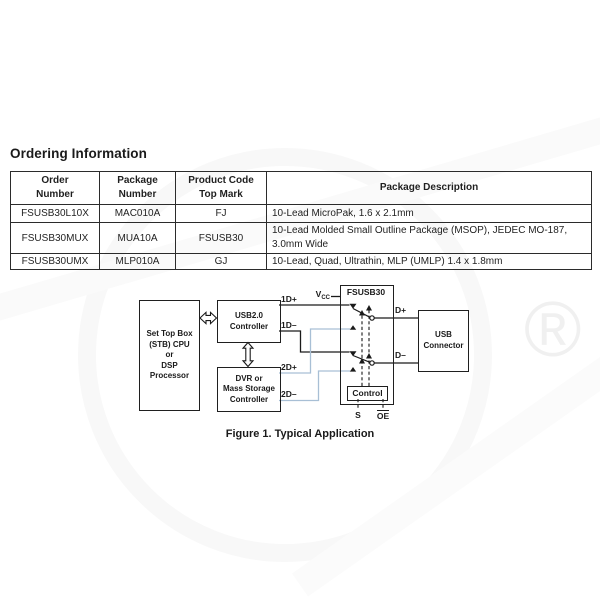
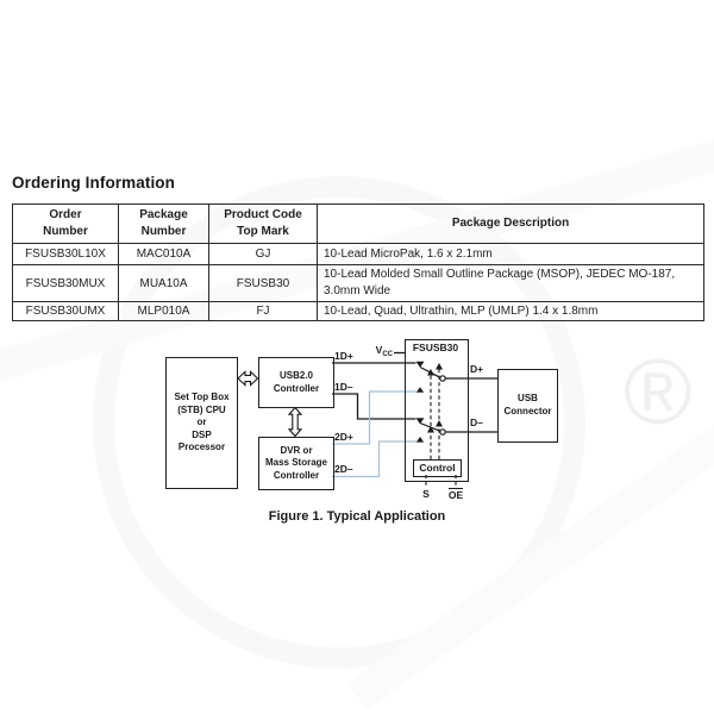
  Ordering Information
  Order Number	Package Number	Product Code Top Mark	Package Description
- FSUSB30L10X	MAC010A	FJ	10-Lead MicroPak, 1.6 x 2.1mm
+ FSUSB30L10X	MAC010A	GJ	10-Lead MicroPak, 1.6 x 2.1mm
  FSUSB30MUX	MUA10A	FSUSB30	10-Lead Molded Small Outline Package (MSOP), JEDEC MO-187, 3.0mm Wide
- FSUSB30UMX	MLP010A	GJ	10-Lead, Quad, Ultrathin, MLP (UMLP) 1.4 x 1.8mm
+ FSUSB30UMX	MLP010A	FJ	10-Lead, Quad, Ultrathin, MLP (UMLP) 1.4 x 1.8mm
  Set Top Box
  (STB) CPU
  or
  DSP
  Processor
  USB2.0
  Controller
  DVR or
  Mass Storage
  Controller
  FSUSB30
  Control
  USB
  Connector
  1D+
  1D–
  2D+
  2D–
  D+
  D–
  S
  OE
  Figure 1. Typical Application
